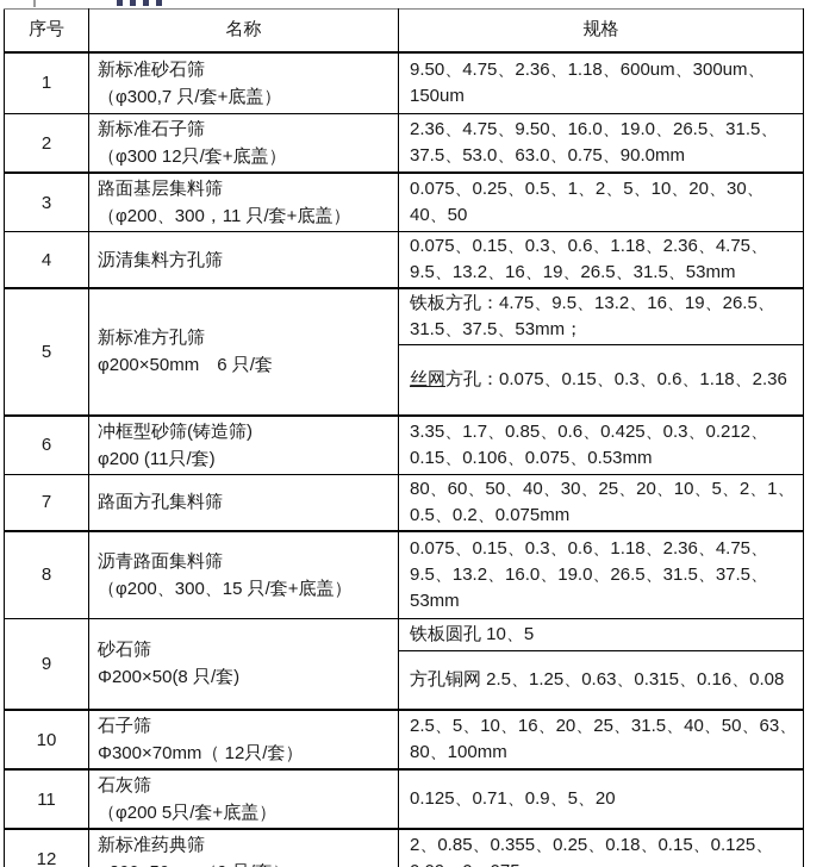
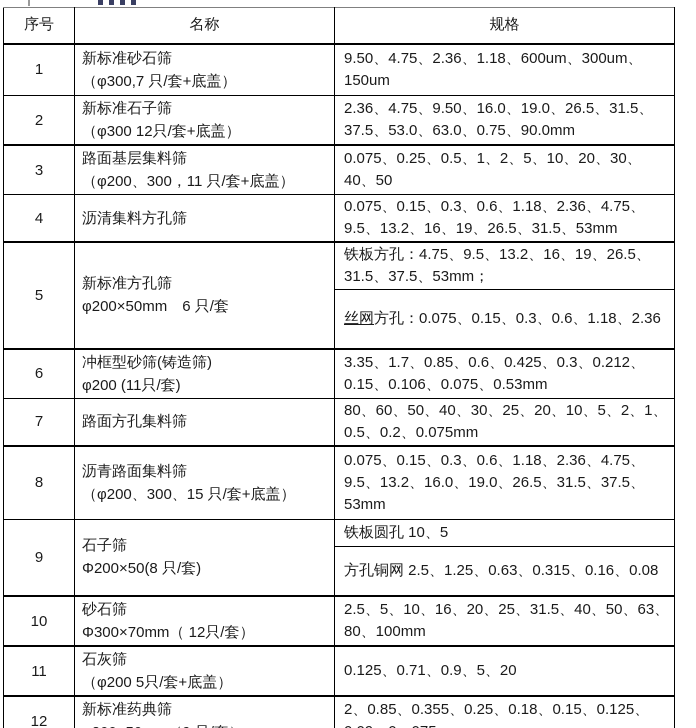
  序号	名称	规格
  1	新标准砂石筛 （φ300,7 只/套+底盖）	9.50、4.75、2.36、1.18、600um、300um、150um
  2	新标准石子筛 （φ300 12只/套+底盖）	2.36、4.75、9.50、16.0、19.0、26.5、31.5、37.5、53.0、63.0、0.75、90.0mm
  3	路面基层集料筛 （φ200、300，11 只/套+底盖）	0.075、0.25、0.5、1、2、5、10、20、30、40、50
  4	沥清集料方孔筛	0.075、0.15、0.3、0.6、1.18、2.36、4.75、9.5、13.2、16、19、26.5、31.5、53mm
  5	新标准方孔筛 φ200×50mm 6 只/套	铁板方孔：4.75、9.5、13.2、16、19、26.5、31.5、37.5、53mm；
  丝网方孔：0.075、0.15、0.3、0.6、1.18、2.36
  6	冲框型砂筛(铸造筛) φ200 (11只/套)	3.35、1.7、0.85、0.6、0.425、0.3、0.212、0.15、0.106、0.075、0.53mm
  7	路面方孔集料筛	80、60、50、40、30、25、20、10、5、2、1、0.5、0.2、0.075mm
  8	沥青路面集料筛 （φ200、300、15 只/套+底盖）	0.075、0.15、0.3、0.6、1.18、2.36、4.75、9.5、13.2、16.0、19.0、26.5、31.5、37.5、53mm
- 9	砂石筛 Φ200×50(8 只/套)	铁板圆孔 10、5
+ 9	石子筛 Φ200×50(8 只/套)	铁板圆孔 10、5
  方孔铜网 2.5、1.25、0.63、0.315、0.16、0.08
- 10	石子筛 Φ300×70mm（ 12只/套）	2.5、5、10、16、20、25、31.5、40、50、63、80、100mm
+ 10	砂石筛 Φ300×70mm（ 12只/套）	2.5、5、10、16、20、25、31.5、40、50、63、80、100mm
  11	石灰筛 （φ200 5只/套+底盖）	0.125、0.71、0.9、5、20
